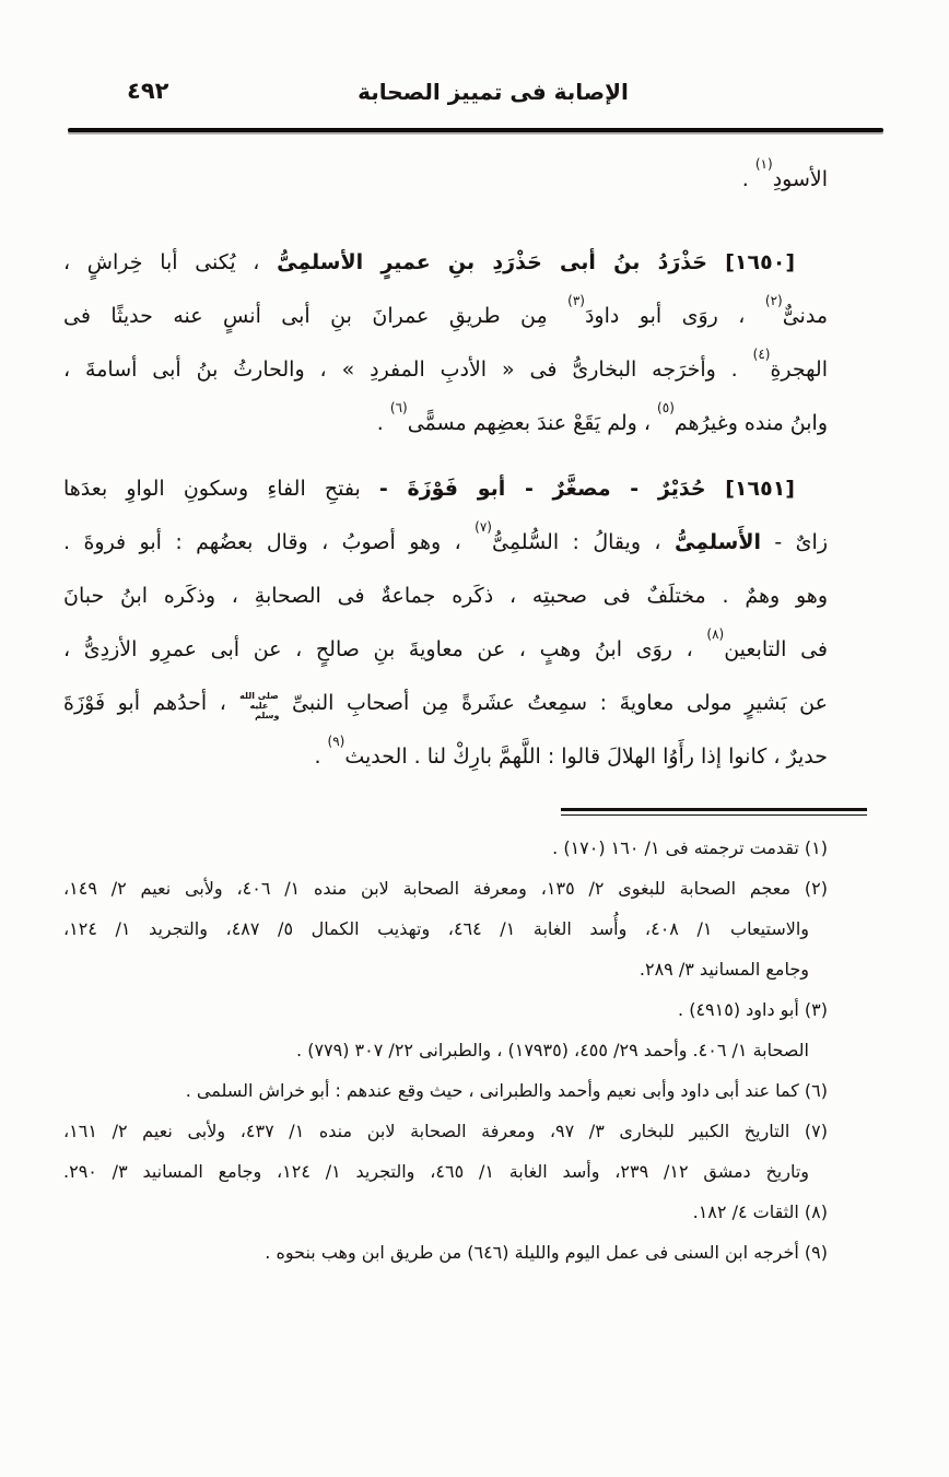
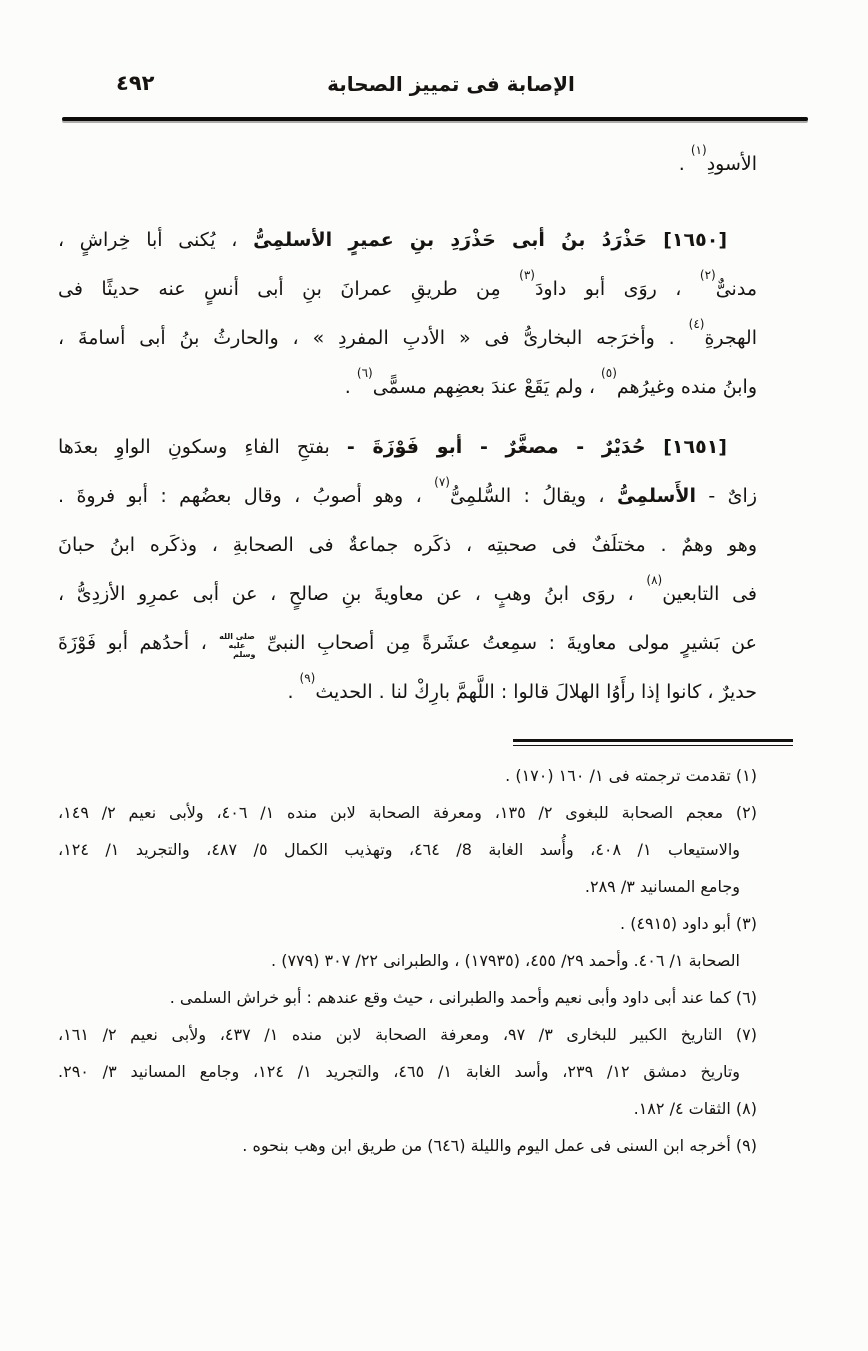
  ٤٩٢
  الإصابة فى تمييز الصحابة
  الأسودِ(١) .
  [١٦٥٠] حَذْرَدُ بنُ أبى حَذْرَدِ بنِ عميرٍ الأسلمِىُّ ، يُكنى أبا خِراشٍ ،
  مدنىٌّ(٢) ، روَى أبو داودَ(٣) مِن طريقِ عمرانَ بنِ أبى أنسٍ عنه حديثًا فى
  الهجرةِ(٤) . وأخرَجه البخارىُّ فى « الأدبِ المفردِ » ، والحارثُ بنُ أبى أسامةَ ،
  وابنُ منده وغيرُهم(٥) ، ولم يَقَعْ عندَ بعضِهم مسمًّى(٦) .
  [١٦٥١] حُدَيْرٌ - مصغَّرٌ - أبو فَوْزَةَ - بفتحِ الفاءِ وسكونِ الواوِ بعدَها
  زاىٌ - الأَسلمِىُّ ، ويقالُ : السُّلمِىُّ(٧) ، وهو أصوبُ ، وقال بعضُهم : أبو فروةَ .
  وهو وهمٌ . مختلَفٌ فى صحبتِه ، ذكَره جماعةٌ فى الصحابةِ ، وذكَره ابنُ حبانَ
  فى التابعين(٨) ، روَى ابنُ وهبٍ ، عن معاويةَ بنِ صالحٍ ، عن أبى عمرِو الأزدِىُّ ،
  عن بَشيرٍ مولى معاويةَ : سمِعتُ عشَرةً مِن أصحابِ النبىِّ صلى الله عليه وسلم ، أحدُهم أبو فَوْزَةَ
  حديرٌ ، كانوا إذا رأَوُا الهلالَ قالوا : اللَّهمَّ بارِكْ لنا . الحديث(٩) .
  (١) تقدمت ترجمته فى ١/ ١٦٠ (١٧٠) .
  (٢) معجم الصحابة للبغوى ٢/ ١٣٥، ومعرفة الصحابة لابن منده ١/ ٤٠٦، ولأبى نعيم ٢/ ١٤٩،
- والاستيعاب ١/ ٤٠٨، وأُسد الغابة ١/ ٤٦٤، وتهذيب الكمال ٥/ ٤٨٧، والتجريد ١/ ١٢٤،
+ والاستيعاب ١/ ٤٠٨، وأُسد الغابة 8/ ٤٦٤، وتهذيب الكمال ٥/ ٤٨٧، والتجريد ١/ ١٢٤،
  وجامع المسانيد ٣/ ٢٨٩.
  (٣) أبو داود (٤٩١٥) .
  الصحابة ١/ ٤٠٦. وأحمد ٢٩/ ٤٥٥، (١٧٩٣٥) ، والطبرانى ٢٢/ ٣٠٧ (٧٧٩) .
  (٦) كما عند أبى داود وأبى نعيم وأحمد والطبرانى ، حيث وقع عندهم : أبو خراش السلمى .
  (٧) التاريخ الكبير للبخارى ٣/ ٩٧، ومعرفة الصحابة لابن منده ١/ ٤٣٧، ولأبى نعيم ٢/ ١٦١،
  وتاريخ دمشق ١٢/ ٢٣٩، وأسد الغابة ١/ ٤٦٥، والتجريد ١/ ١٢٤، وجامع المسانيد ٣/ ٢٩٠.
  (٨) الثقات ٤/ ١٨٢.
  (٩) أخرجه ابن السنى فى عمل اليوم والليلة (٦٤٦) من طريق ابن وهب بنحوه .
